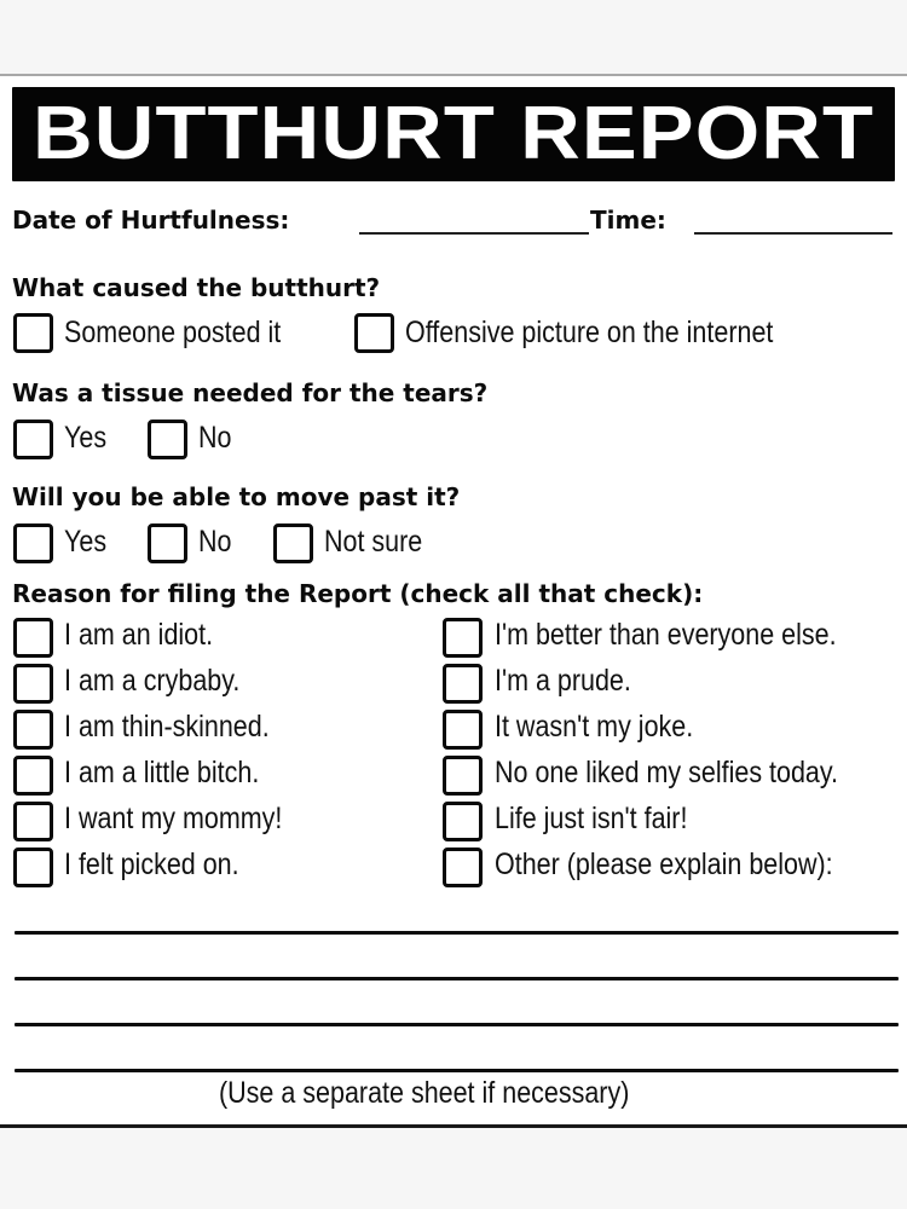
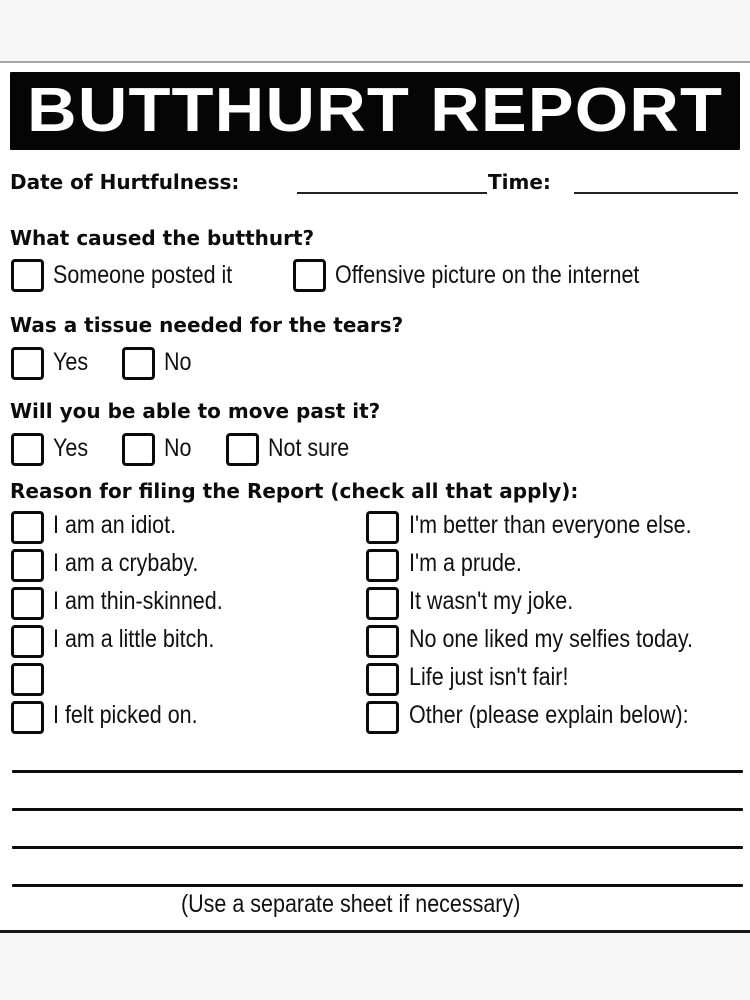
  BUTTHURT REPORT
  Date of Hurtfulness:
  Time:
  What caused the butthurt?
  Someone posted it
  Offensive picture on the internet
  Was a tissue needed for the tears?
  Yes
  No
  Will you be able to move past it?
  Yes
  No
  Not sure
- Reason for filing the Report (check all that check):
+ Reason for filing the Report (check all that apply):
  I am an idiot.
  I am a crybaby.
  I am thin-skinned.
  I am a little bitch.
- I want my mommy!
  I felt picked on.
  I'm better than everyone else.
  I'm a prude.
  It wasn't my joke.
  No one liked my selfies today.
  Life just isn't fair!
  Other (please explain below):
  (Use a separate sheet if necessary)
